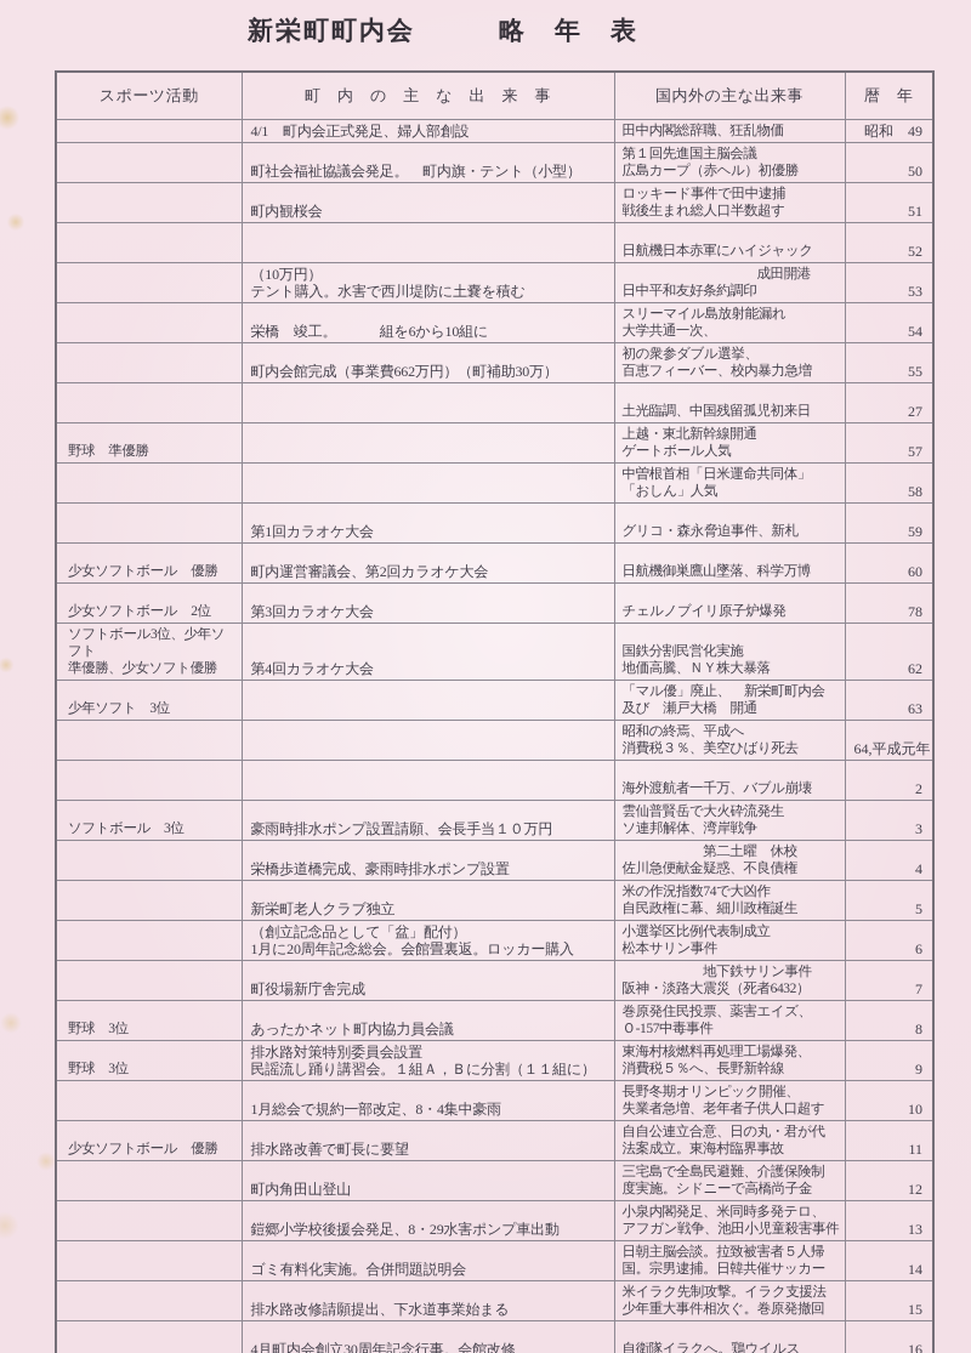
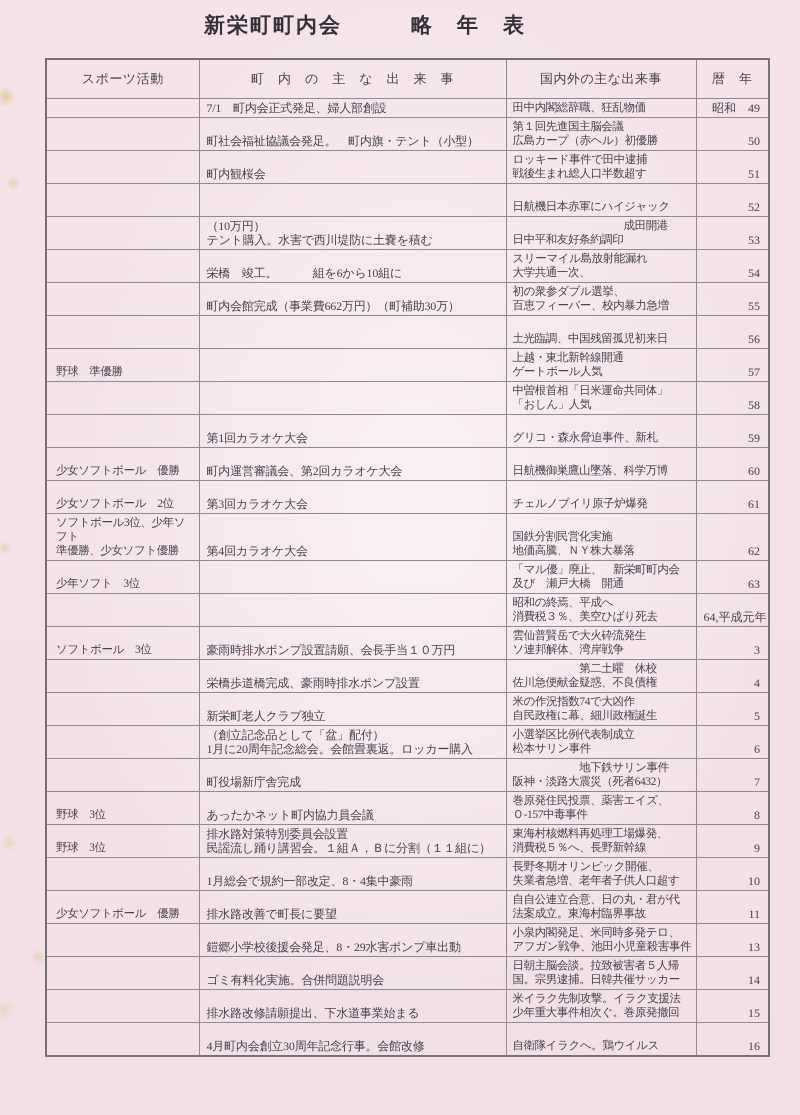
  新栄町町内会 略 年 表
  スポーツ活動	町 内 の 主 な 出 来 事	国内外の主な出来事	暦 年
- 	4/1 町内会正式発足、婦人部創設	田中内閣総辞職、狂乱物価	昭和 49
+ 	7/1 町内会正式発足、婦人部創設	田中内閣総辞職、狂乱物価	昭和 49
  	町社会福祉協議会発足。 町内旗・テント（小型）	第１回先進国主脳会議 広島カープ（赤ヘル）初優勝	50
  	町内観桜会	ロッキード事件で田中逮捕 戦後生まれ総人口半数超す	51
  		日航機日本赤軍にハイジャック	52
  	（10万円） テント購入。水害で西川堤防に土嚢を積む	成田開港 日中平和友好条約調印	53
  	栄橋 竣工。 組を6から10組に	スリーマイル島放射能漏れ 大学共通一次、	54
  	町内会館完成（事業費662万円）（町補助30万）	初の衆参ダブル選挙、 百恵フィーバー、校内暴力急増	55
- 		土光臨調、中国残留孤児初来日	27
+ 		土光臨調、中国残留孤児初来日	56
  野球 準優勝		上越・東北新幹線開通 ゲートボール人気	57
  		中曽根首相「日米運命共同体」 「おしん」人気	58
  	第1回カラオケ大会	グリコ・森永脅迫事件、新札	59
  少女ソフトボール 優勝	町内運営審議会、第2回カラオケ大会	日航機御巣鷹山墜落、科学万博	60
- 少女ソフトボール 2位	第3回カラオケ大会	チェルノブイリ原子炉爆発	78
+ 少女ソフトボール 2位	第3回カラオケ大会	チェルノブイリ原子炉爆発	61
  ソフトボール3位、少年ソフト 準優勝、少女ソフト優勝	第4回カラオケ大会	国鉄分割民営化実施 地価高騰、ＮＹ株大暴落	62
  少年ソフト 3位		「マル優」廃止、 新栄町町内会 及び 瀬戸大橋 開通	63
  		昭和の終焉、平成へ 消費税３％、美空ひばり死去	64,平成元年
- 		海外渡航者一千万、バブル崩壊	2
  ソフトボール 3位	豪雨時排水ポンプ設置請願、会長手当１０万円	雲仙普賢岳で大火砕流発生 ソ連邦解体、湾岸戦争	3
  	栄橋歩道橋完成、豪雨時排水ポンプ設置	第二土曜 休校 佐川急便献金疑惑、不良債権	4
  	新栄町老人クラブ独立	米の作況指数74で大凶作 自民政権に幕、細川政権誕生	5
  	（創立記念品として「盆」配付） 1月に20周年記念総会。会館畳裏返。ロッカー購入	小選挙区比例代表制成立 松本サリン事件	6
  	町役場新庁舎完成	地下鉄サリン事件 阪神・淡路大震災（死者6432）	7
  野球 3位	あったかネット町内協力員会議	巻原発住民投票、薬害エイズ、 Ｏ-157中毒事件	8
  野球 3位	排水路対策特別委員会設置 民謡流し踊り講習会。１組Ａ，Ｂに分割（１１組に）	東海村核燃料再処理工場爆発、 消費税５％へ、長野新幹線	9
  	1月総会で規約一部改定、8・4集中豪雨	長野冬期オリンピック開催、 失業者急増、老年者子供人口超す	10
  少女ソフトボール 優勝	排水路改善で町長に要望	自自公連立合意、日の丸・君が代 法案成立。東海村臨界事故	11
- 	町内角田山登山	三宅島で全島民避難、介護保険制 度実施。シドニーで高橋尚子金	12
  	鎧郷小学校後援会発足、8・29水害ポンプ車出動	小泉内閣発足、米同時多発テロ、 アフガン戦争、池田小児童殺害事件	13
  	ゴミ有料化実施。合併問題説明会	日朝主脳会談。拉致被害者５人帰 国。宗男逮捕。日韓共催サッカー	14
  	排水路改修請願提出、下水道事業始まる	米イラク先制攻撃。イラク支援法 少年重大事件相次ぐ。巻原発撤回	15
  	4月町内会創立30周年記念行事。会館改修	自衛隊イラクへ。鶏ウイルス	16
